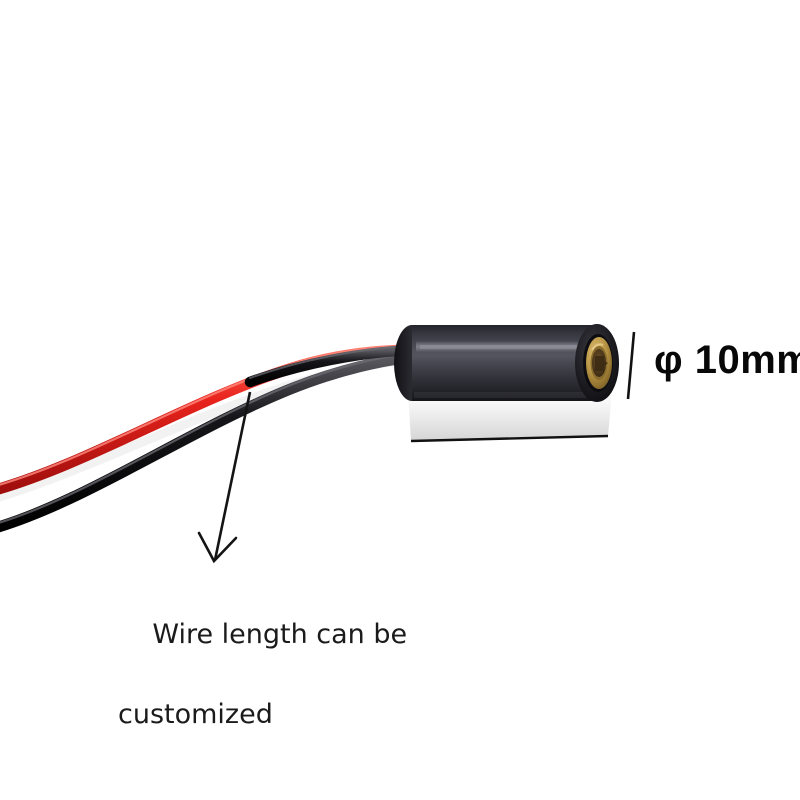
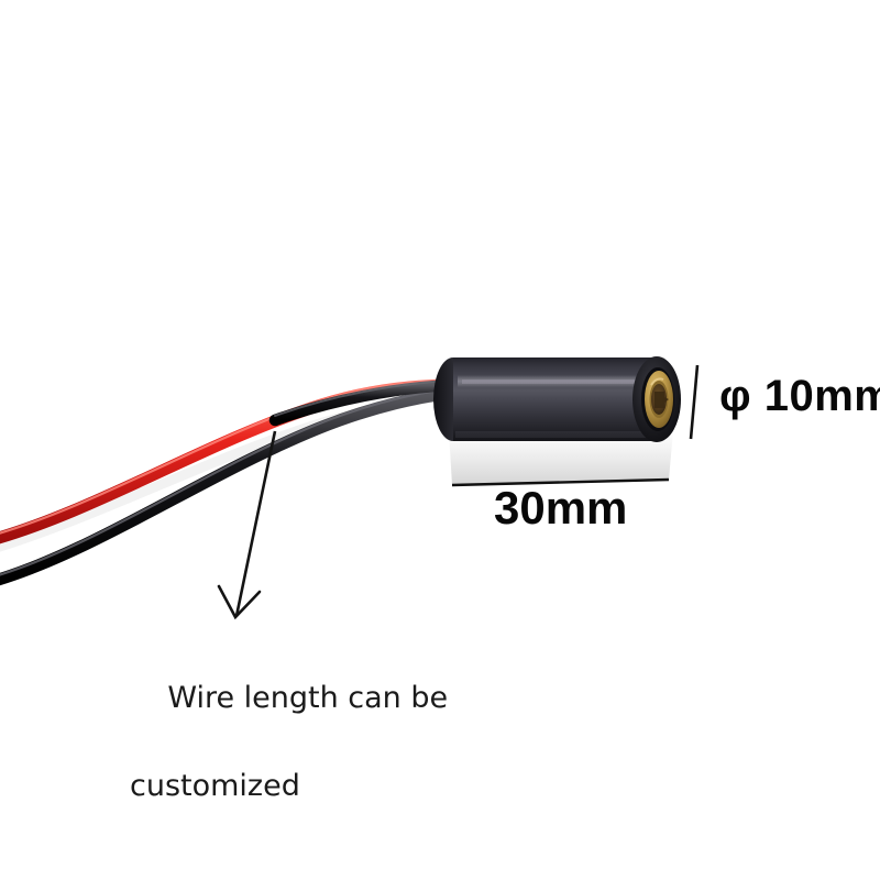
  φ 10mm
+ 30mm
  Wire length can be
  customized
